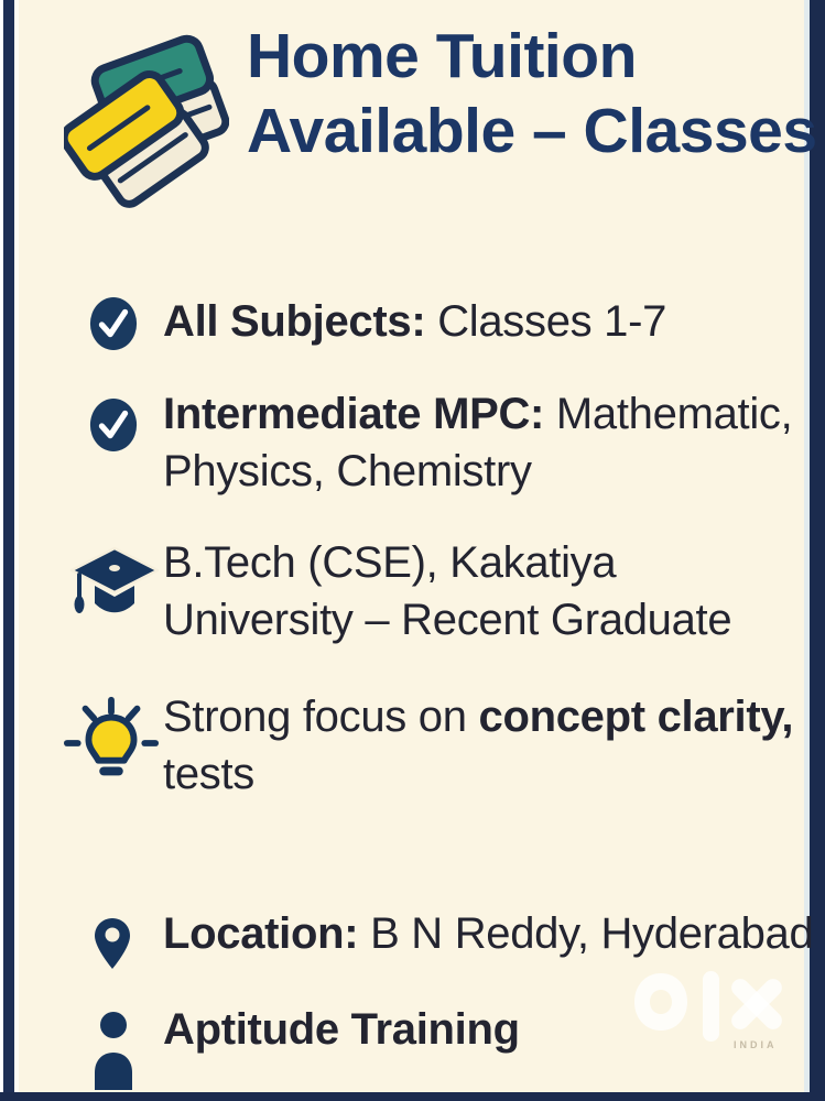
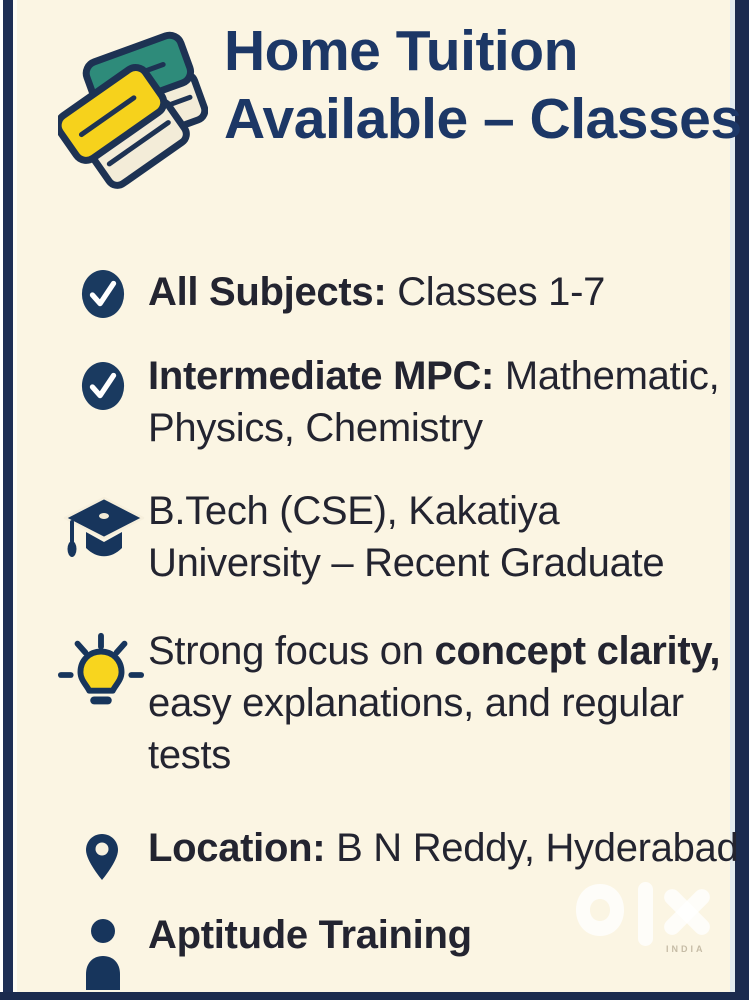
  Home Tuition
  Available – Classes
  All Subjects: Classes 1-7
  Intermediate MPC: Mathematic,
  Physics, Chemistry
  B.Tech (CSE), Kakatiya
  University – Recent Graduate
  Strong focus on concept clarity,
+ easy explanations, and regular
  tests
  Location: B N Reddy, Hyderabad
  Aptitude Training
  INDIA
